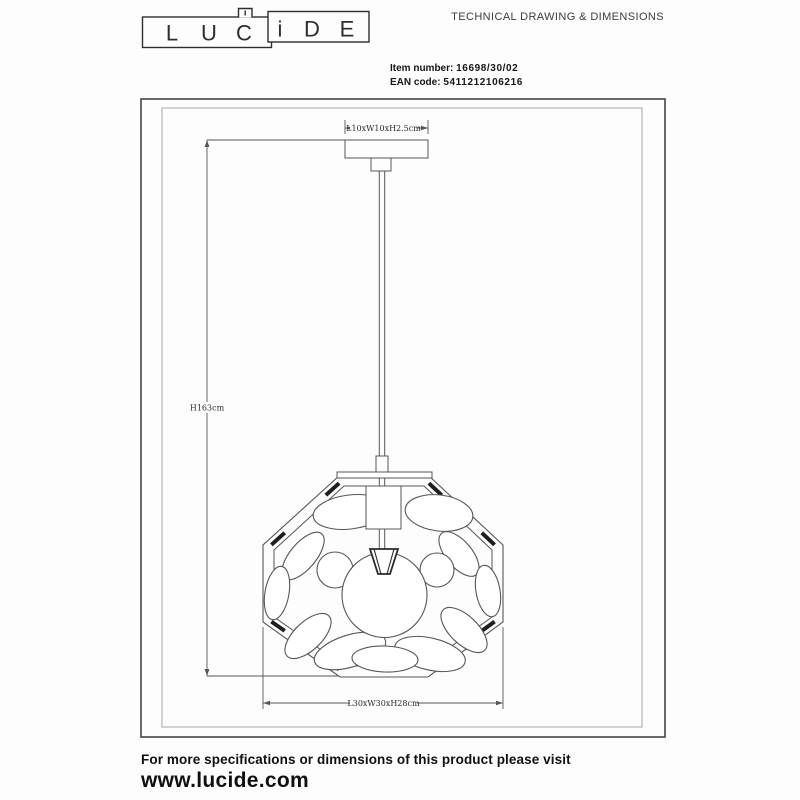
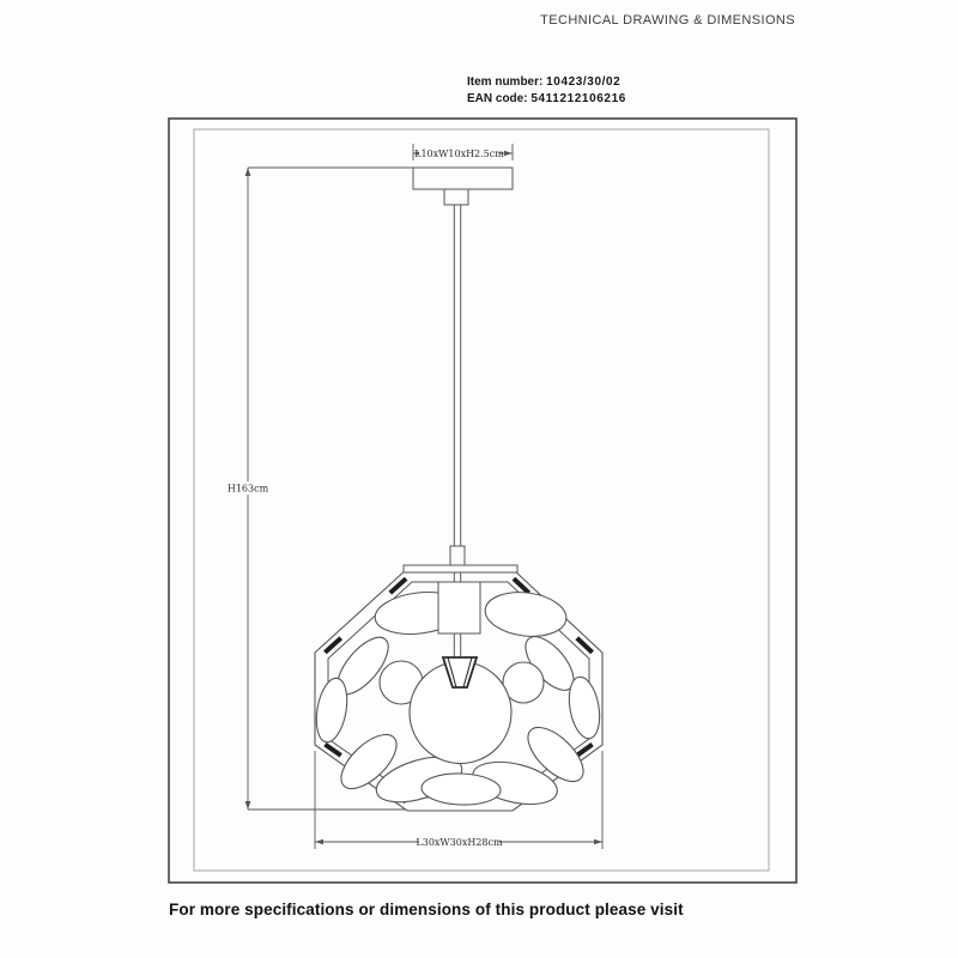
  L10xW10xH2.5cm
  H163cm
  L30xW30xH28cm
- L
- U
- C
- i
- D
- E
  TECHNICAL DRAWING & DIMENSIONS
- Item number: 16698/30/02
+ Item number: 10423/30/02
  EAN code: 5411212106216
  For more specifications or dimensions of this product please visit
- www.lucide.com
